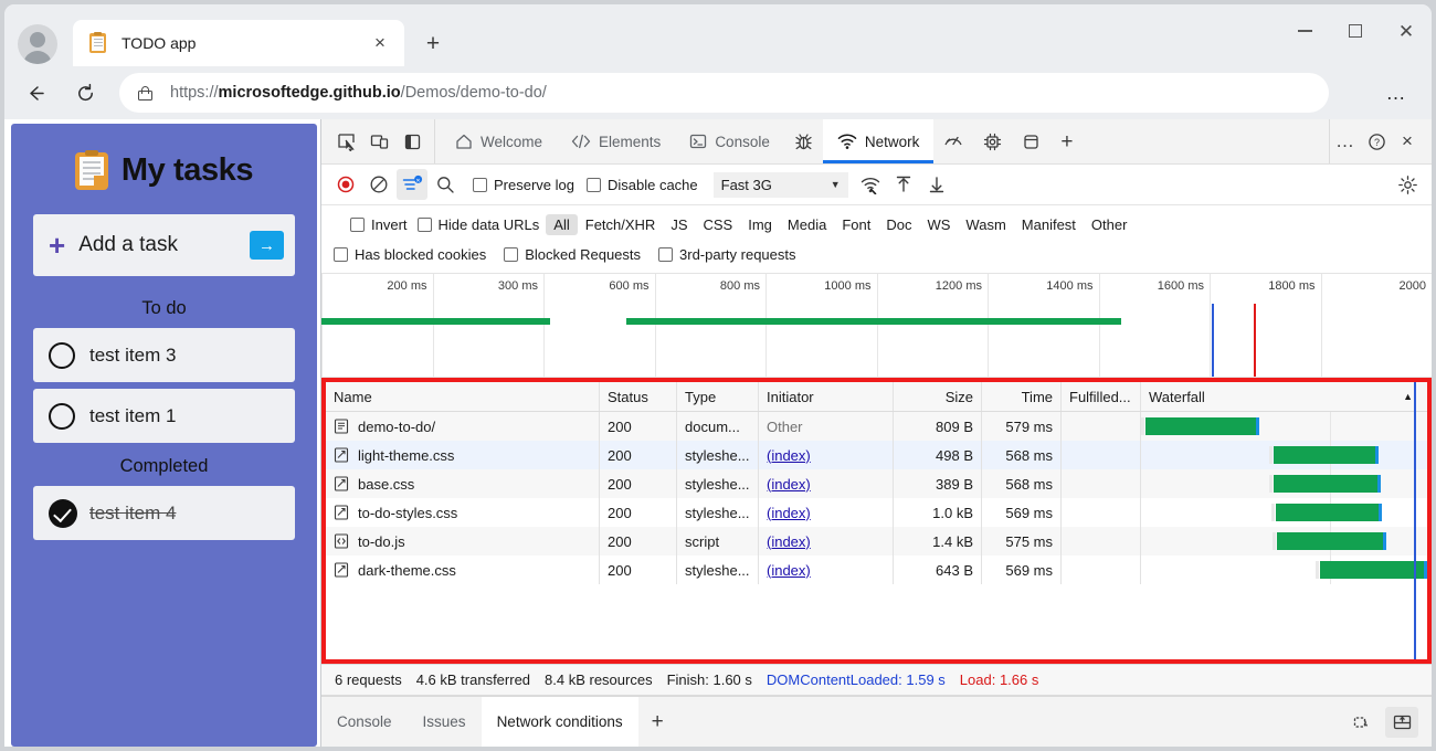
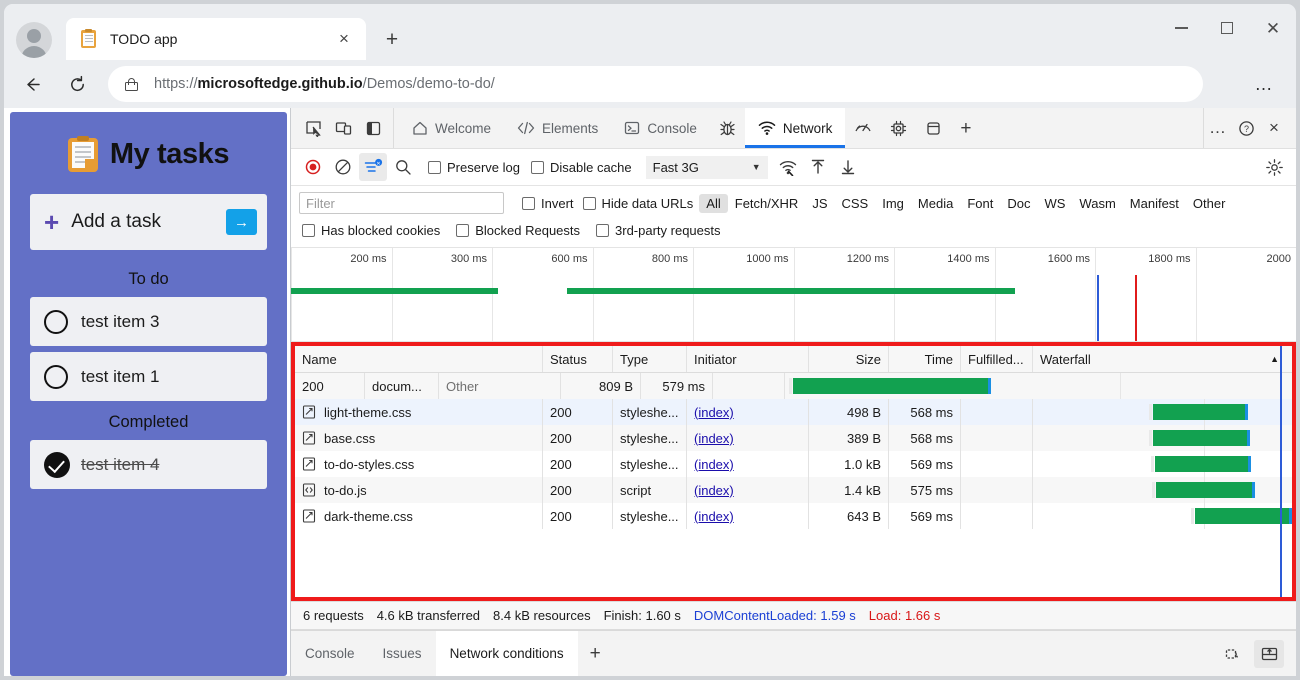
  TODO app
  ×
  +
  ✕
  https://microsoftedge.github.io/Demos/demo-to-do/
  …
  My tasks
  +
  Add a task
  →
  To do
  test item 3
  test item 1
  Completed
  test item 4
  Welcome
  Elements
  Console
  Network
  +
  …
  ?
  ×
  Preserve log
  Disable cache
  Fast 3G
  ▼
+ Filter
  Invert
  Hide data URLs
  All
  Fetch/XHR
  JS
  CSS
  Img
  Media
  Font
  Doc
  WS
  Wasm
  Manifest
  Other
  Has blocked cookies
  Blocked Requests
  3rd-party requests
  200 ms
  300 ms
  600 ms
  800 ms
  1000 ms
  1200 ms
  1400 ms
  1600 ms
  1800 ms
  2000
  Name
  Status
  Type
  Initiator
  Size
  Time
  Fulfilled...
  Waterfall
  ▲
- demo-to-do/
  200
  docum...
  Other
  809 B
  579 ms
  light-theme.css
  200
  styleshe...
  (index)
  498 B
  568 ms
  base.css
  200
  styleshe...
  (index)
  389 B
  568 ms
  to-do-styles.css
  200
  styleshe...
  (index)
  1.0 kB
  569 ms
  to-do.js
  200
  script
  (index)
  1.4 kB
  575 ms
  dark-theme.css
  200
  styleshe...
  (index)
  643 B
  569 ms
  6 requests
  4.6 kB transferred
  8.4 kB resources
  Finish: 1.60 s
  DOMContentLoaded: 1.59 s
  Load: 1.66 s
  Console
  Issues
  Network conditions
  +
